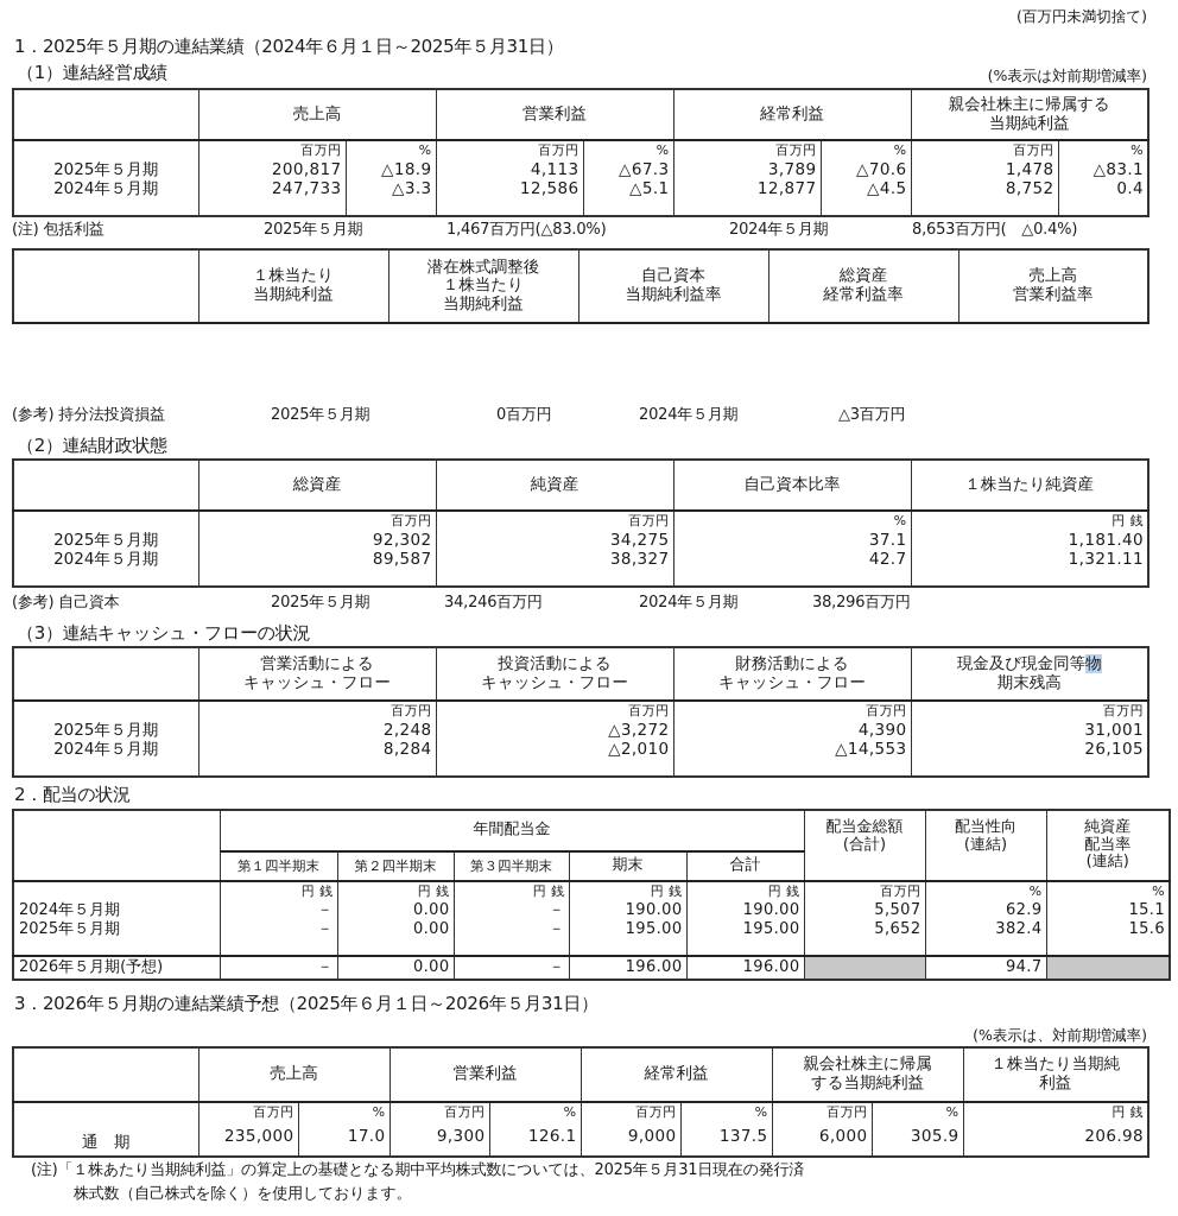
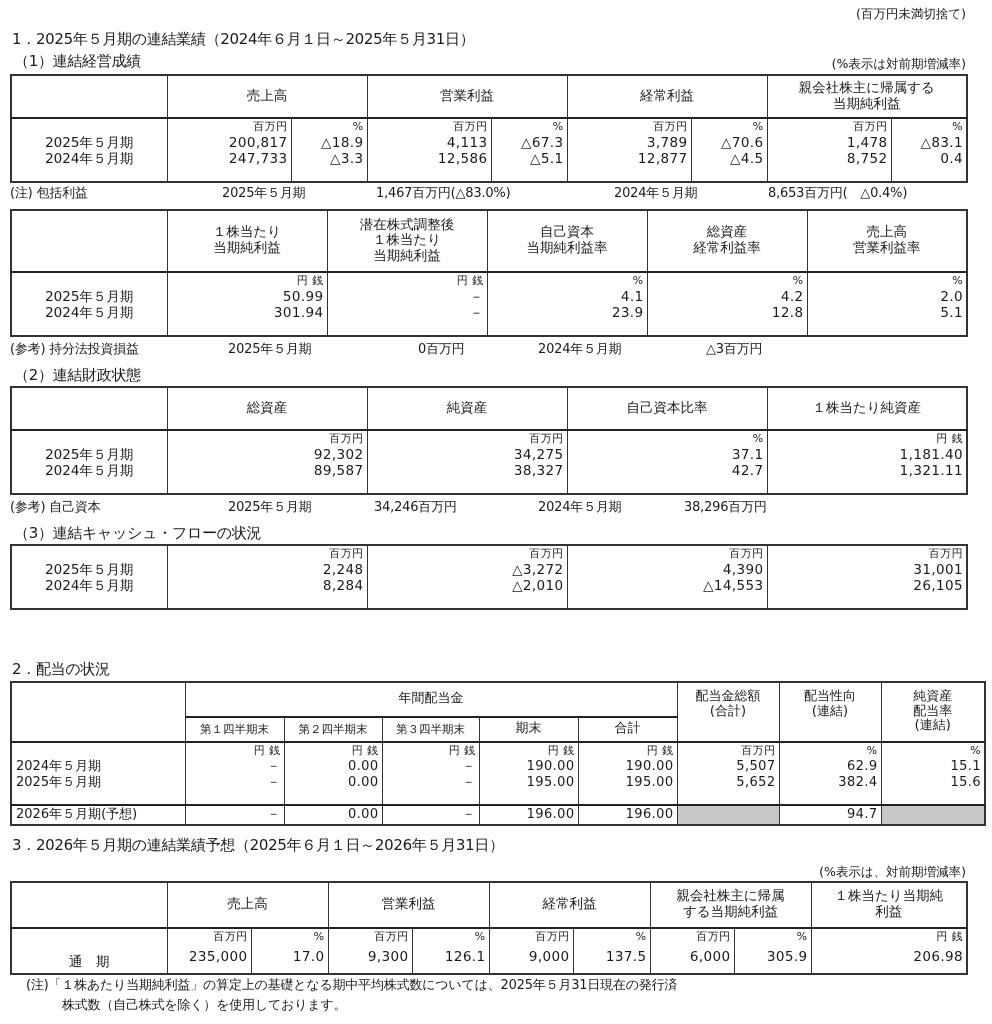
  (百万円未満切捨て)
  1．2025年５月期の連結業績（2024年６月１日～2025年５月31日）
  （1）連結経営成績
  (%表示は対前期増減率)
  	売上高	営業利益	経常利益	親会社株主に帰属する 当期純利益
  2025年５月期 2024年５月期	百万円200,817247,733	%△18.9△3.3	百万円4,11312,586	%△67.3△5.1	百万円3,78912,877	%△70.6△4.5	百万円1,4788,752	%△83.10.4
  (注) 包括利益
  2025年５月期
  1,467百万円(△83.0%)
  2024年５月期
  8,653百万円( △0.4%)
  	１株当たり当期純利益	潜在株式調整後１株当たり当期純利益	自己資本当期純利益率	総資産経常利益率	売上高営業利益率
+ 2025年５月期2024年５月期	円 銭50.99301.94	円 銭－－	%4.123.9	%4.212.8	%2.05.1
  (参考) 持分法投資損益
  2025年５月期
  0百万円
  2024年５月期
  △3百万円
  （2）連結財政状態
  	総資産	純資産	自己資本比率	１株当たり純資産
  2025年５月期2024年５月期	百万円92,30289,587	百万円34,27538,327	%37.142.7	円 銭1,181.401,321.11
  (参考) 自己資本
  2025年５月期
  34,246百万円
  2024年５月期
  38,296百万円
  （3）連結キャッシュ・フローの状況
- 	営業活動によるキャッシュ・フロー	投資活動によるキャッシュ・フロー	財務活動によるキャッシュ・フロー	現金及び現金同等物期末残高
  2025年５月期2024年５月期	百万円2,2488,284	百万円△3,272△2,010	百万円4,390△14,553	百万円31,00126,105
  2．配当の状況
  	年間配当金	配当金総額(合計)	配当性向(連結)	純資産配当率(連結)
  第１四半期末	第２四半期末	第３四半期末	期末	合計
  2024年５月期2025年５月期	円 銭－－	円 銭0.000.00	円 銭－－	円 銭190.00195.00	円 銭190.00195.00	百万円5,5075,652	%62.9382.4	%15.115.6
  2026年５月期(予想)	－	0.00	－	196.00	196.00		94.7
  3．2026年５月期の連結業績予想（2025年６月１日～2026年５月31日）
  (%表示は、対前期増減率)
  	売上高	営業利益	経常利益	親会社株主に帰属する当期純利益	１株当たり当期純利益
  通 期	百万円235,000	%17.0	百万円9,300	%126.1	百万円9,000	%137.5	百万円6,000	%305.9	円 銭206.98
  (注)「１株あたり当期純利益」の算定上の基礎となる期中平均株式数については、2025年５月31日現在の発行済
  株式数（自己株式を除く）を使用しております。
